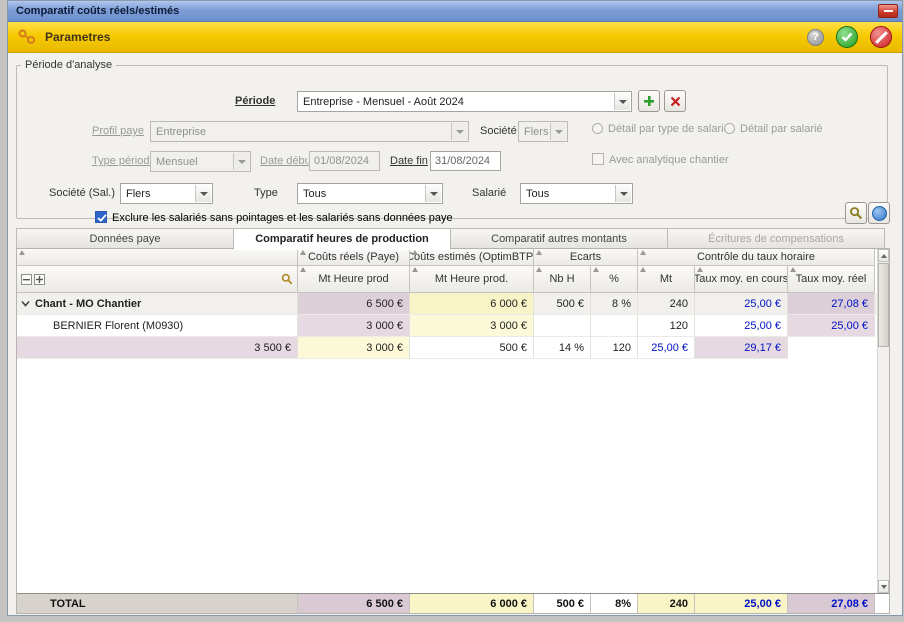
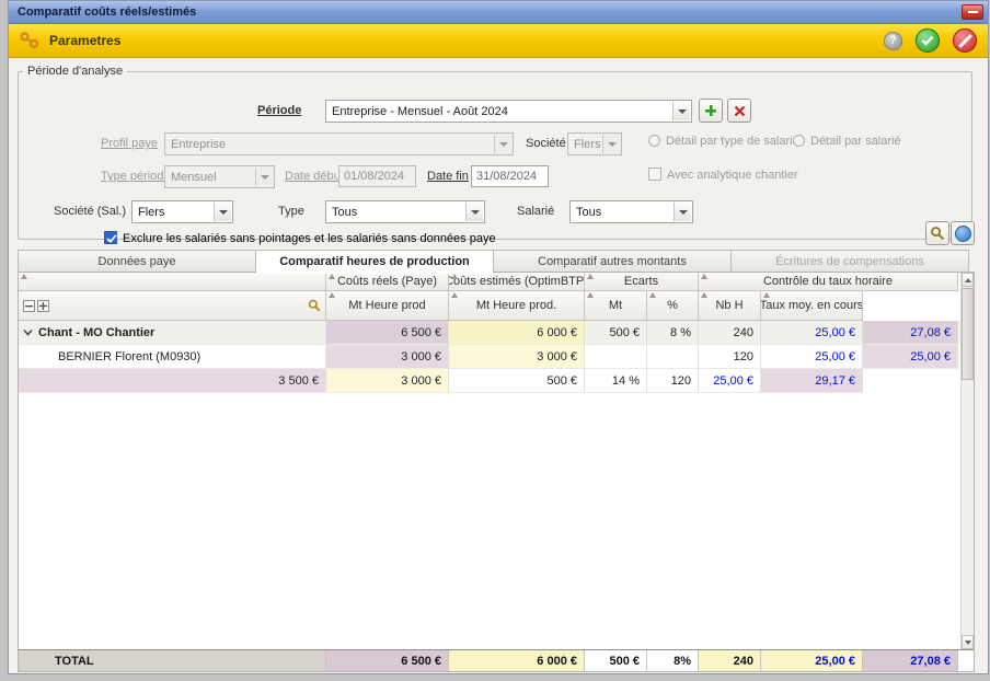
  Comparatif coûts réels/estimés
  Parametres
  ?
  Période d'analyse
  Période
  Entreprise - Mensuel - Août 2024
  Profil paye
  Entreprise
  Société
  Flers
  Détail par type de salari
  Détail par salarié
  Type périod
  Mensuel
  Date débu
  01/08/2024
  Date fin
  31/08/2024
  Avec analytique chantier
  Société (Sal.)
  Flers
  Type
  Tous
  Salarié
  Tous
  Exclure les salariés sans pointages et les salariés sans données paye
  Données paye
  Comparatif heures de production
  Comparatif autres montants
  Écritures de compensations
  Coûts réels (Paye)
  Coûts estimés (OptimBTP
  Ecarts
  Contrôle du taux horaire
  Mt Heure prod
  Mt Heure prod.
- Nb H
+ Mt
  %
- Mt
+ Nb H
  Taux moy. en cours
- Taux moy. réel
  Chant - MO Chantier
  6 500 €
  6 000 €
  500 €
  8 %
  240
  25,00 €
  27,08 €
  BERNIER Florent (M0930)
  3 000 €
  3 000 €
  120
  25,00 €
  25,00 €
  3 500 €
  3 000 €
  500 €
  14 %
  120
  25,00 €
  29,17 €
  TOTAL
  6 500 €
  6 000 €
  500 €
  8%
  240
  25,00 €
  27,08 €
